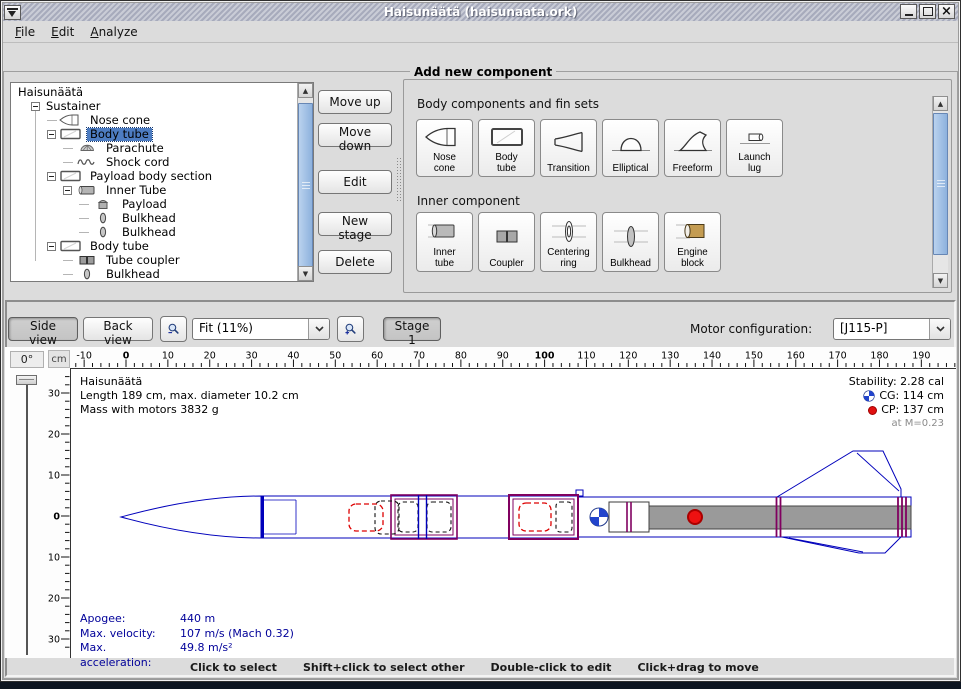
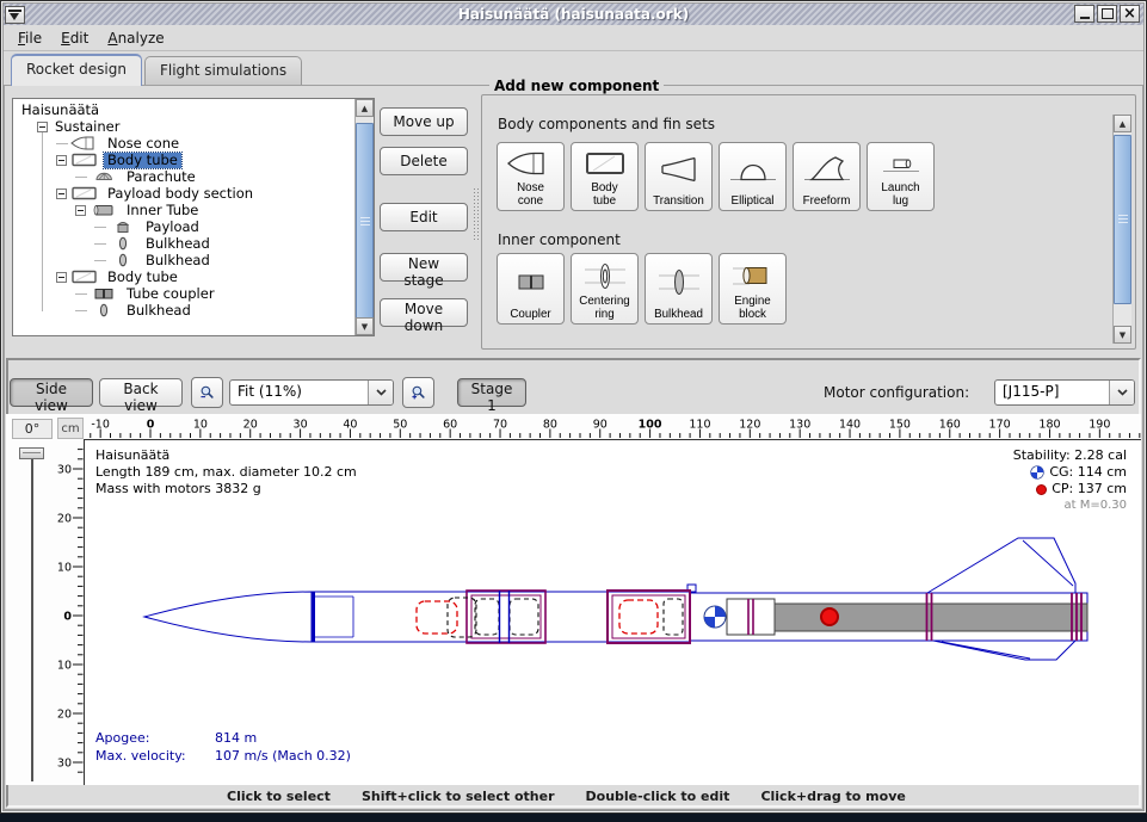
  Haisunäätä (haisunaata.ork)
  ×
  File
  Edit
  Analyze
+ Rocket design
+ Flight simulations
  Haisunäätä
  Sustainer
  Nose cone
  Body tube
  Parachute
- Shock cord
  Payload body section
  Inner Tube
  Payload
  Bulkhead
  Bulkhead
  Body tube
  Tube coupler
  Bulkhead
  ▲
  ▼
  Move up
- Move down
+ Delete
  Edit
  New stage
- Delete
+ Move down
  Add new component
  ▲
  ▼
  Body components and fin sets
  Nose cone
  Body tube
  Transition
  Elliptical
  Freeform
  Launch lug
  Inner component
- Inner tube
  Coupler
  Centering ring
  Bulkhead
  Engine block
  Side view
  Back view
  Fit (11%)
  Stage 1
  Motor configuration:
  [J115-P]
  0°
  cm
  -10
  0
  10
  20
  30
  40
  50
  60
  70
  80
  90
  100
  110
  120
  130
  140
  150
  160
  170
  180
  190
  0
  10
  20
  30
  Haisunäätä
  Length 189 cm, max. diameter 10.2 cm
  Mass with motors 3832 g
  Stability: 2.28 cal
  CG: 114 cm
  CP: 137 cm
- at M=0.23
+ at M=0.30
  Apogee:
- 440 m
+ 814 m
  Max. velocity:
  107 m/s (Mach 0.32)
- Max. acceleration:
- 49.8 m/s²
  Click to select Shift+click to select other Double-click to edit Click+drag to move
